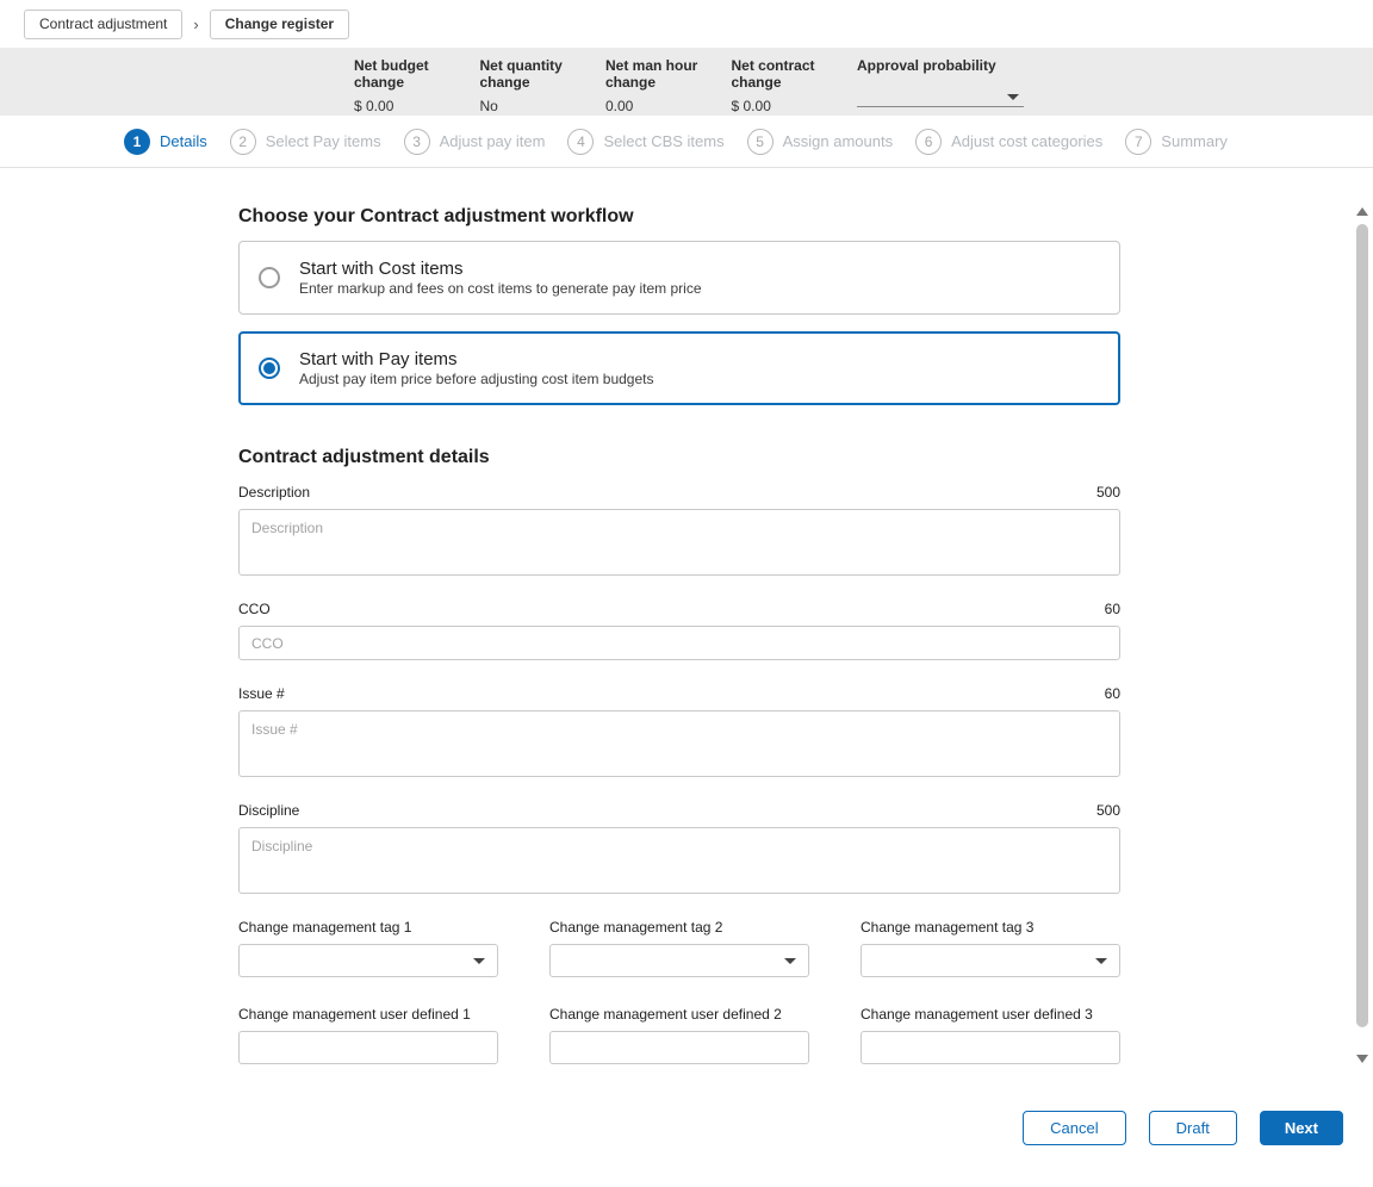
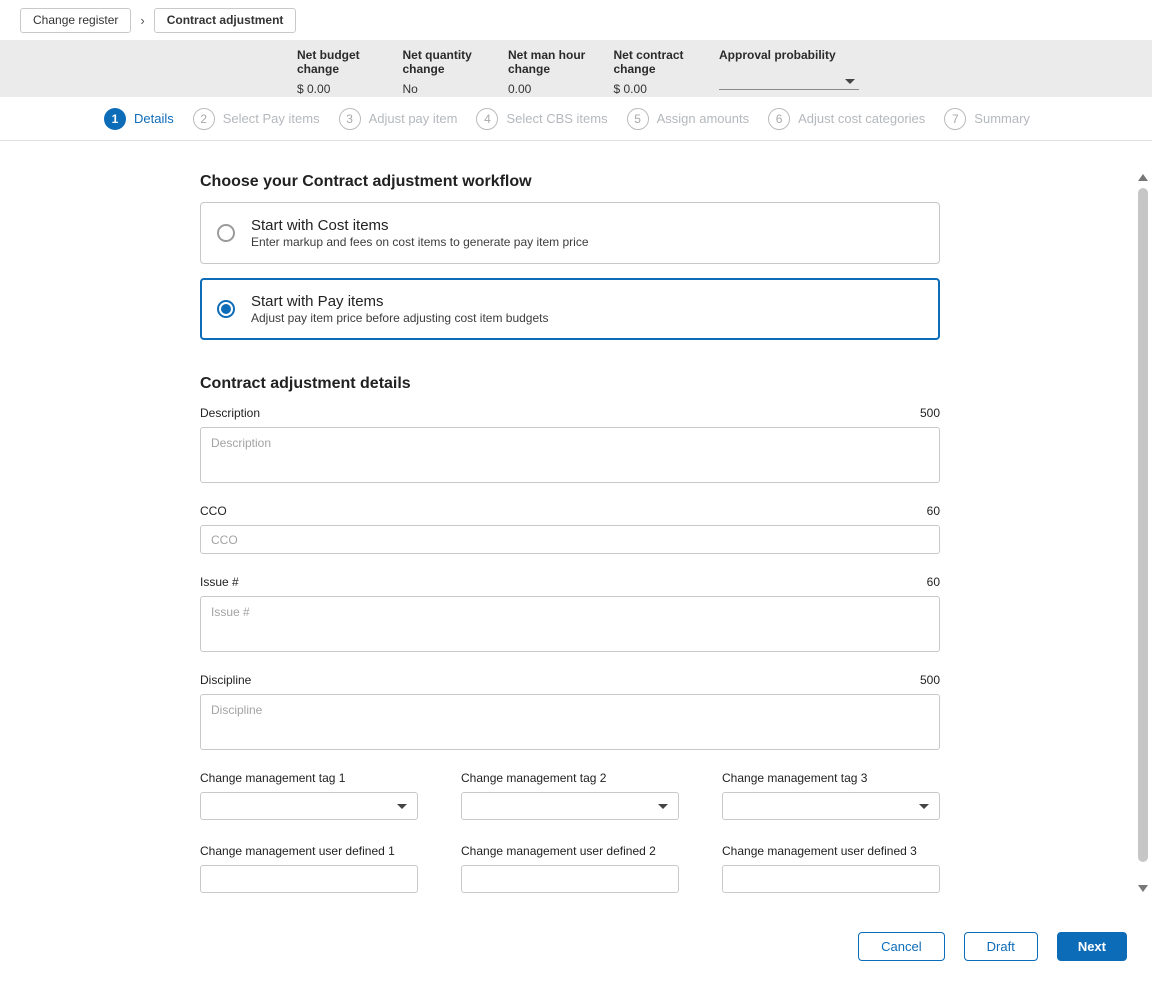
- Contract adjustment
+ Change register
  ›
- Change register
+ Contract adjustment
  Net budget change
  $ 0.00
  Net quantity change
  No
  Net man hour change
  0.00
  Net contract change
  $ 0.00
  Approval probability
  1
  Details
  2
  Select Pay items
  3
  Adjust pay item
  4
  Select CBS items
  5
  Assign amounts
  6
  Adjust cost categories
  7
  Summary
  Choose your Contract adjustment workflow
  Start with Cost items
  Enter markup and fees on cost items to generate pay item price
  Start with Pay items
  Adjust pay item price before adjusting cost item budgets
  Contract adjustment details
  Description
  500
  Description
  CCO
  60
  CCO
  Issue #
  60
  Issue #
  Discipline
  500
  Discipline
  Change management tag 1
  Change management tag 2
  Change management tag 3
  Change management user defined 1
  Change management user defined 2
  Change management user defined 3
  Cancel
  Draft
  Next
